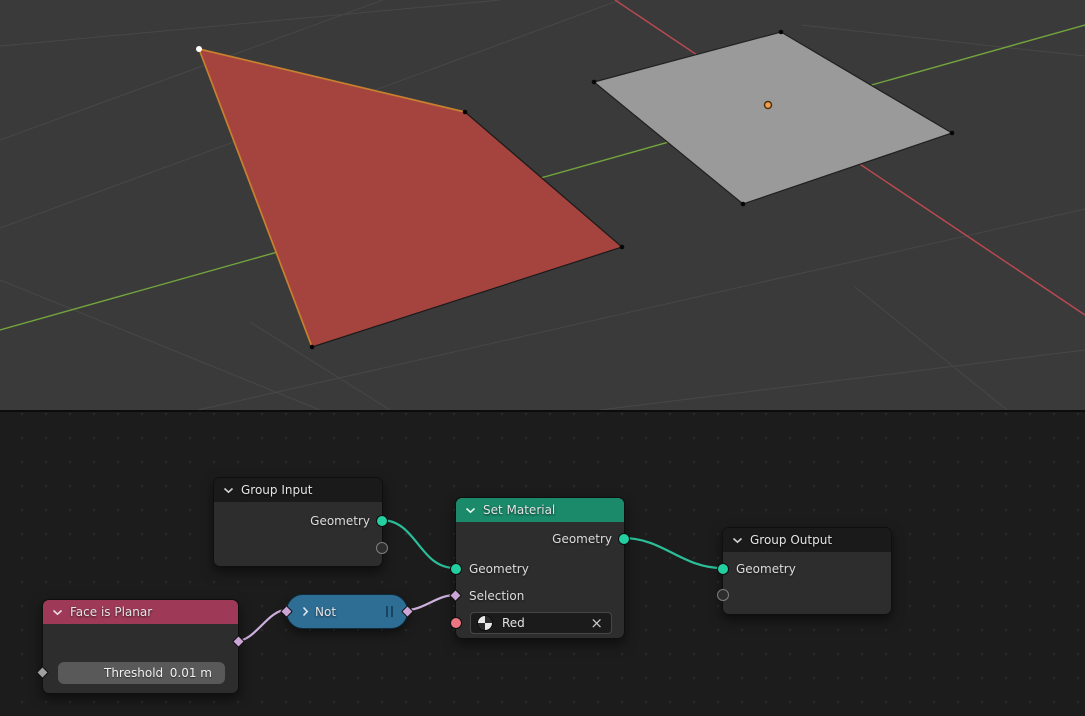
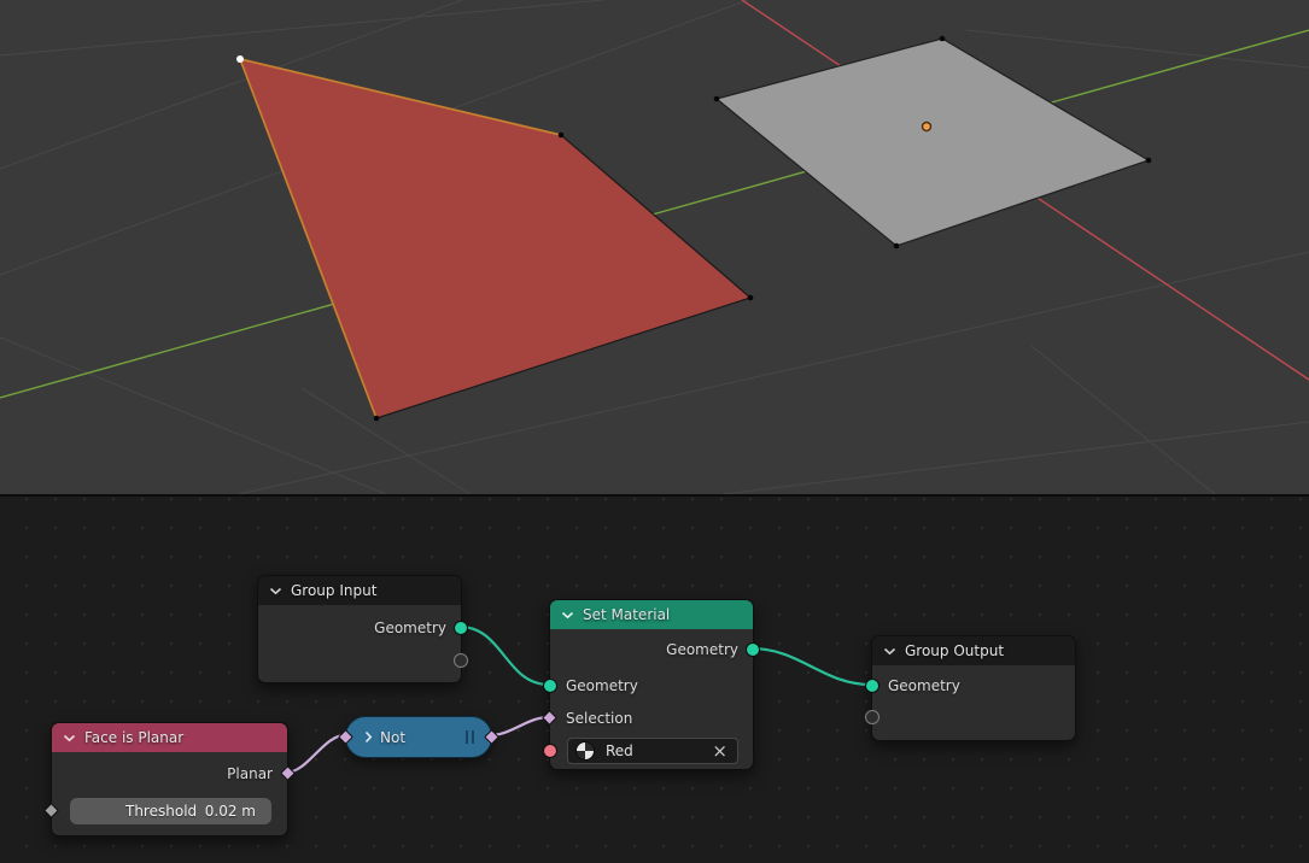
  Group Input
  Geometry
  Set Material
  Geometry
  Geometry
  Selection
  Red
  ×
  Group Output
  Geometry
  Face is Planar
+ Planar
  Threshold
- 0.01 m
+ 0.02 m
  Not
